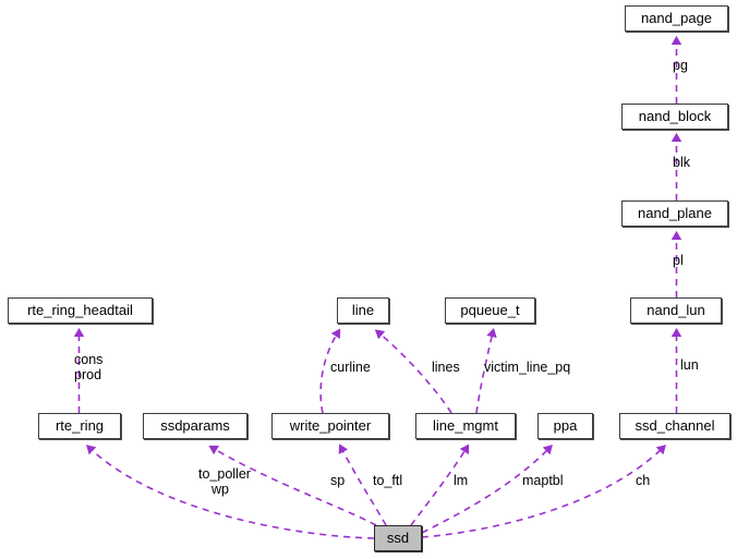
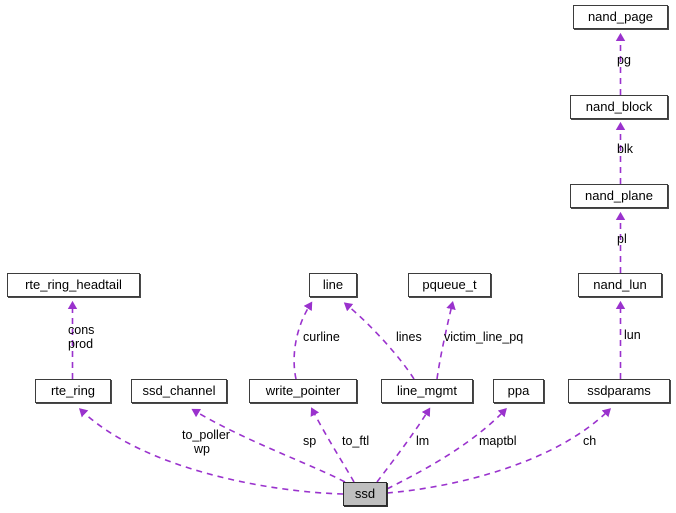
  nand_page
  nand_block
  nand_plane
  nand_lun
  rte_ring_headtail
  line
  pqueue_t
  rte_ring
- ssdparams
+ ssd_channel
  write_pointer
  line_mgmt
  ppa
- ssd_channel
+ ssdparams
  ssd
  pg
  blk
  pl
  lun
  cons
  prod
  curline
  lines
  victim_line_pq
  to_poller
  wp
  sp
  to_ftl
  lm
  maptbl
  ch
